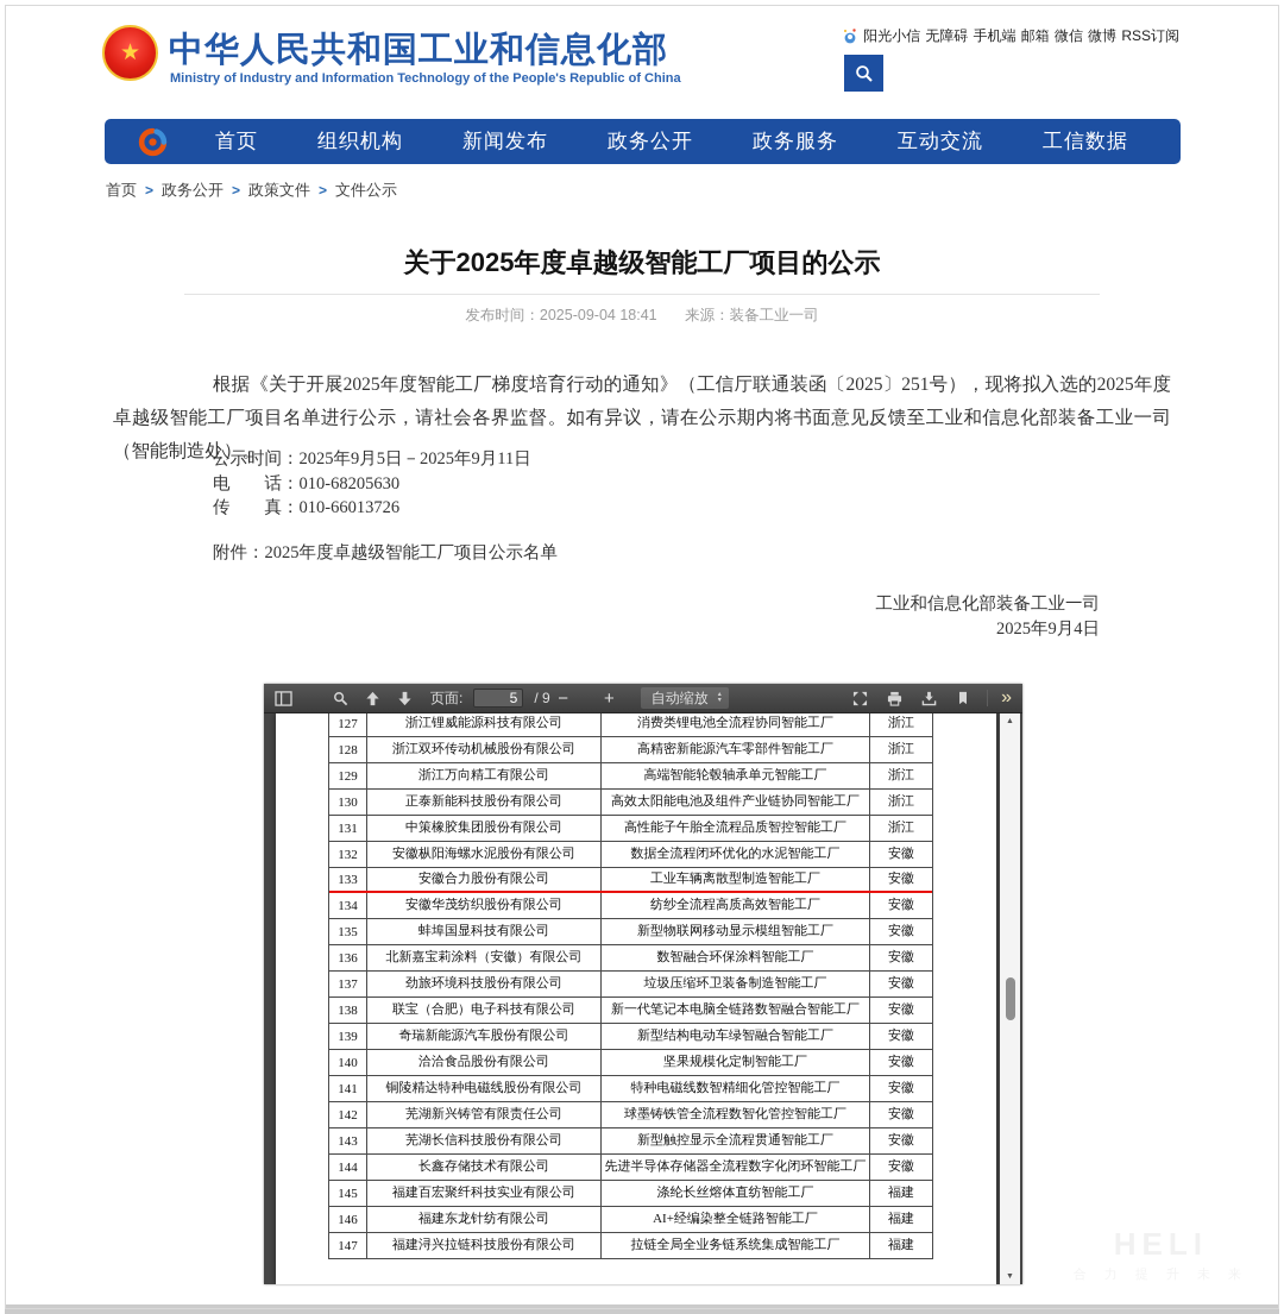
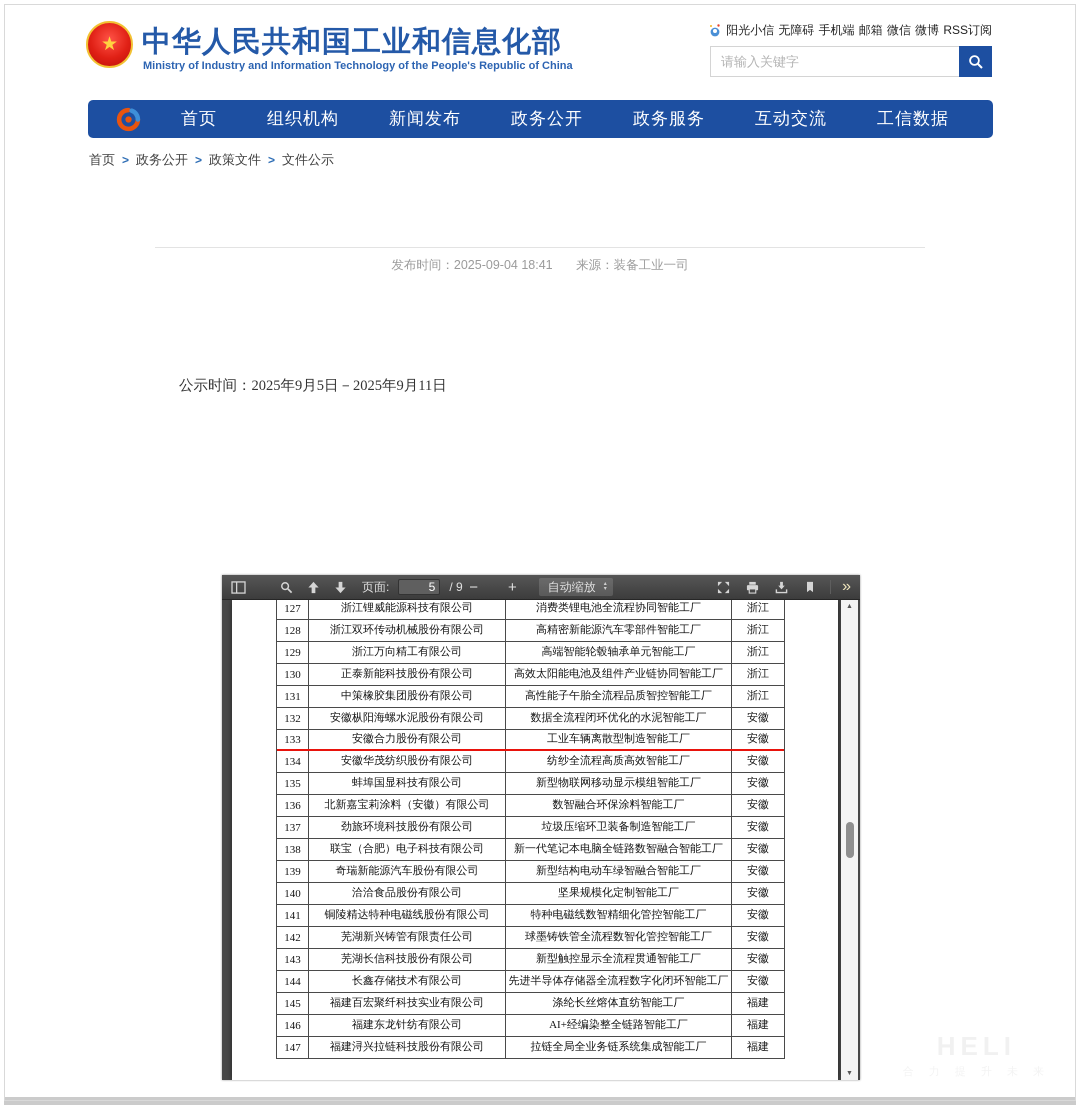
  ★
  中华人民共和国工业和信息化部
  Ministry of Industry and Information Technology of the People's Republic of China
  阳光小信
  无障碍
  手机端
  邮箱
  微信
  微博
  RSS订阅
+ 请输入关键字
  首页
  组织机构
  新闻发布
  政务公开
  政务服务
  互动交流
  工信数据
  首页
  >
  政务公开
  >
  政策文件
  >
  文件公示
- 关于2025年度卓越级智能工厂项目的公示
  发布时间：2025-09-04 18:41 来源：装备工业一司
- 根据《关于开展2025年度智能工厂梯度培育行动的通知》（工信厅联通装函〔2025〕251号），现将拟入选的2025年度卓越级智能工厂项目名单进行公示，请社会各界监督。如有异议，请在公示期内将书面意见反馈至工业和信息化部装备工业一司（智能制造处）。
  公示时间：2025年9月5日－2025年9月11日
- 电 话：010-68205630
- 传 真：010-66013726
- 附件：2025年度卓越级智能工厂项目公示名单
- 工业和信息化部装备工业一司
- 2025年9月4日
  页面:
  5
  / 9
  −
  +
  自动缩放
  »
  127
  浙江锂威能源科技有限公司
  消费类锂电池全流程协同智能工厂
  浙江
  128
  浙江双环传动机械股份有限公司
  高精密新能源汽车零部件智能工厂
  浙江
  129
  浙江万向精工有限公司
  高端智能轮毂轴承单元智能工厂
  浙江
  130
  正泰新能科技股份有限公司
  高效太阳能电池及组件产业链协同智能工厂
  浙江
  131
  中策橡胶集团股份有限公司
  高性能子午胎全流程品质智控智能工厂
  浙江
  132
  安徽枞阳海螺水泥股份有限公司
  数据全流程闭环优化的水泥智能工厂
  安徽
  133
  安徽合力股份有限公司
  工业车辆离散型制造智能工厂
  安徽
  134
  安徽华茂纺织股份有限公司
  纺纱全流程高质高效智能工厂
  安徽
  135
  蚌埠国显科技有限公司
  新型物联网移动显示模组智能工厂
  安徽
  136
  北新嘉宝莉涂料（安徽）有限公司
  数智融合环保涂料智能工厂
  安徽
  137
  劲旅环境科技股份有限公司
  垃圾压缩环卫装备制造智能工厂
  安徽
  138
  联宝（合肥）电子科技有限公司
  新一代笔记本电脑全链路数智融合智能工厂
  安徽
  139
  奇瑞新能源汽车股份有限公司
  新型结构电动车绿智融合智能工厂
  安徽
  140
  洽洽食品股份有限公司
  坚果规模化定制智能工厂
  安徽
  141
  铜陵精达特种电磁线股份有限公司
  特种电磁线数智精细化管控智能工厂
  安徽
  142
  芜湖新兴铸管有限责任公司
  球墨铸铁管全流程数智化管控智能工厂
  安徽
  143
  芜湖长信科技股份有限公司
  新型触控显示全流程贯通智能工厂
  安徽
  144
  长鑫存储技术有限公司
  先进半导体存储器全流程数字化闭环智能工厂
  安徽
  145
  福建百宏聚纤科技实业有限公司
  涤纶长丝熔体直纺智能工厂
  福建
  146
  福建东龙针纺有限公司
  AI+经编染整全链路智能工厂
  福建
  147
  福建浔兴拉链科技股份有限公司
  拉链全局全业务链系统集成智能工厂
  福建
